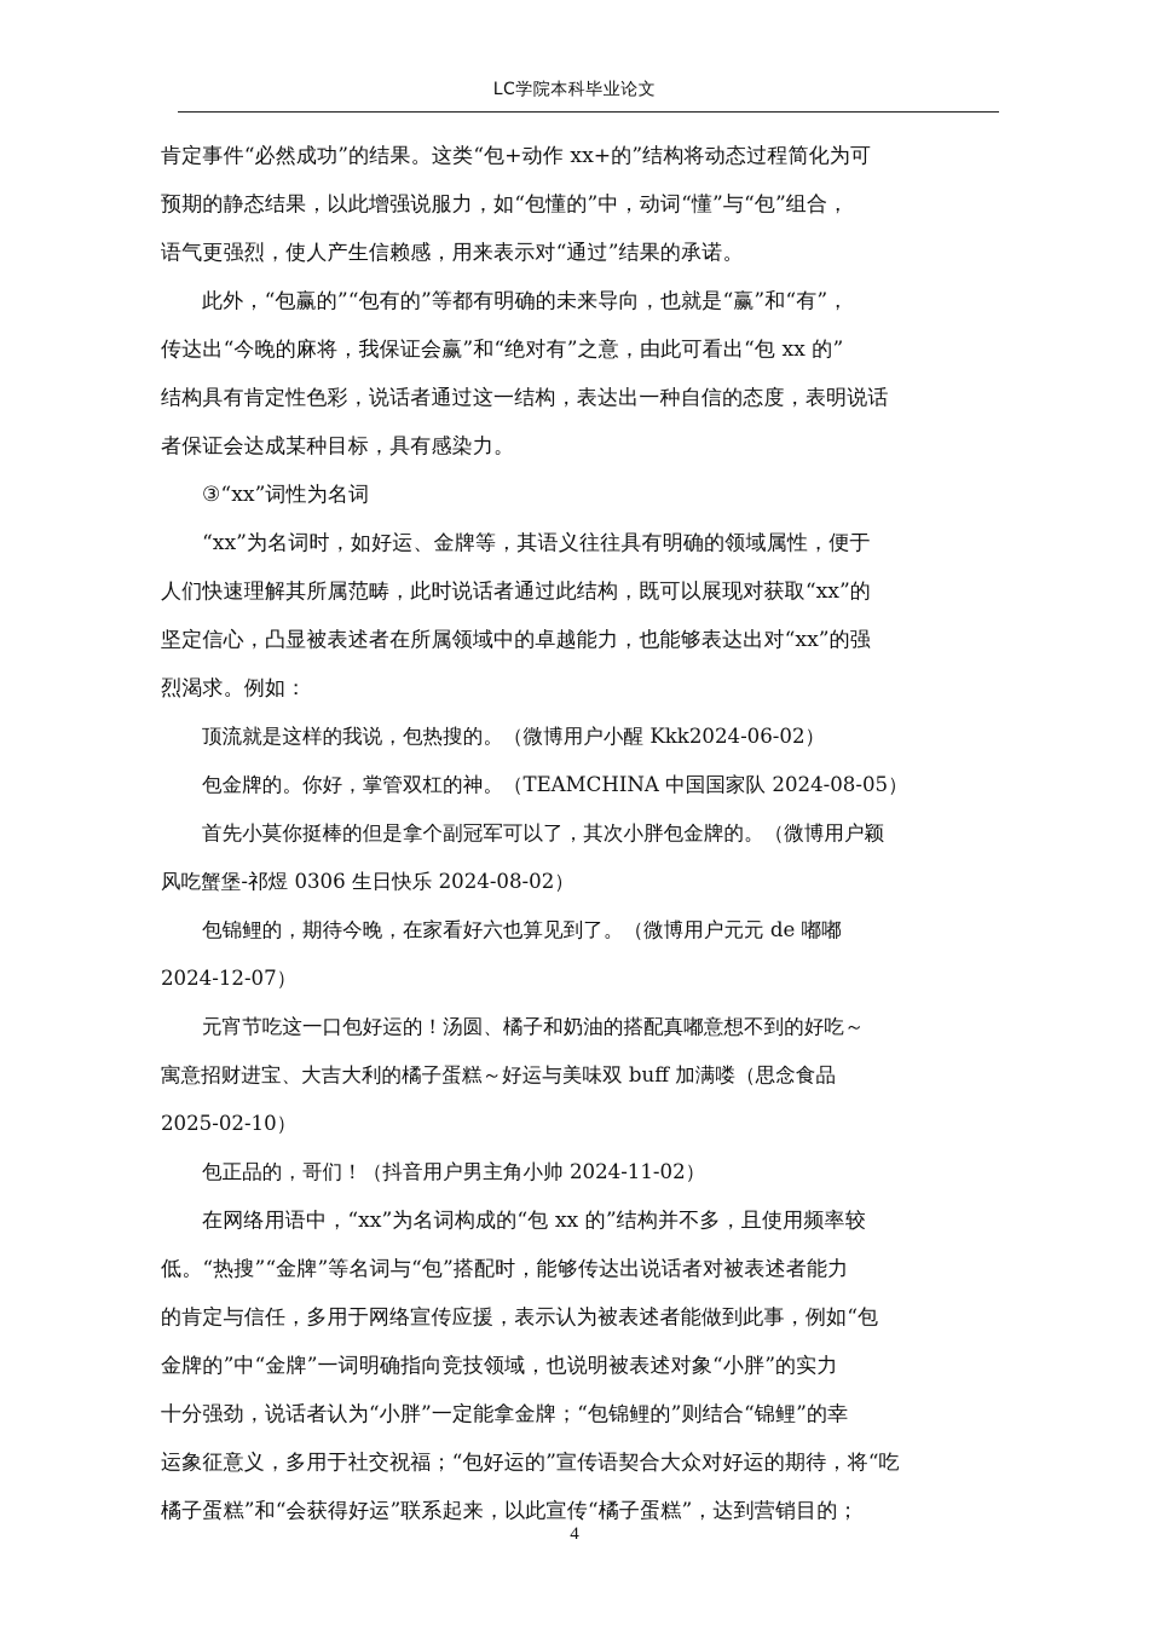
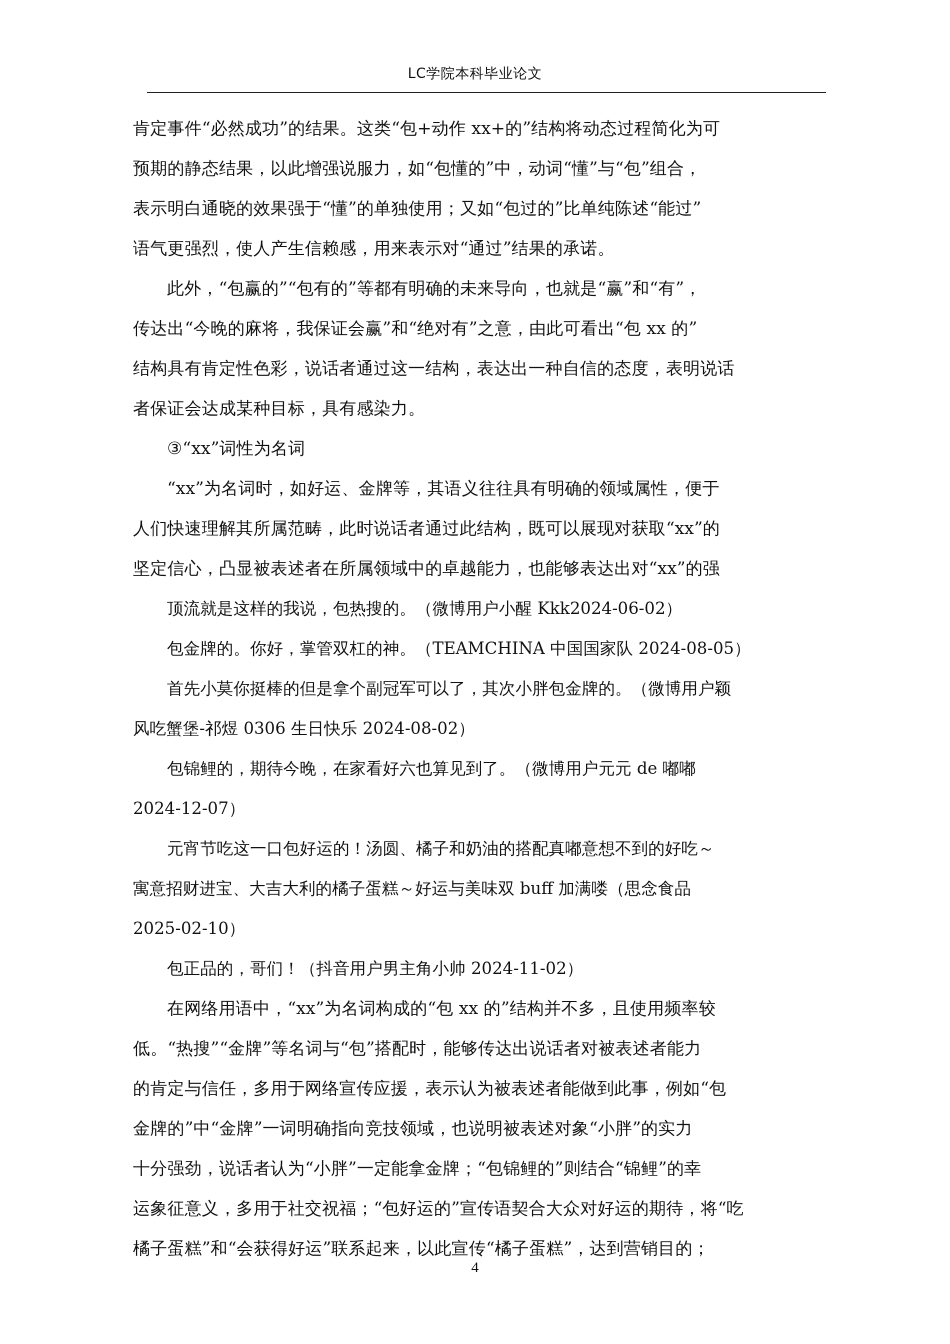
  LC学院本科毕业论文
  肯定事件“必然成功”的结果。这类“包+动作 xx+的”结构将动态过程简化为可
  预期的静态结果，以此增强说服力，如“包懂的”中，动词“懂”与“包”组合，
+ 表示明白通晓的效果强于“懂”的单独使用；又如“包过的”比单纯陈述“能过”
  语气更强烈，使人产生信赖感，用来表示对“通过”结果的承诺。
  此外，“包赢的”“包有的”等都有明确的未来导向，也就是“赢”和“有”，
  传达出“今晚的麻将，我保证会赢”和“绝对有”之意，由此可看出“包 xx 的”
  结构具有肯定性色彩，说话者通过这一结构，表达出一种自信的态度，表明说话
  者保证会达成某种目标，具有感染力。
  ③“xx”词性为名词
  “xx”为名词时，如好运、金牌等，其语义往往具有明确的领域属性，便于
  人们快速理解其所属范畴，此时说话者通过此结构，既可以展现对获取“xx”的
  坚定信心，凸显被表述者在所属领域中的卓越能力，也能够表达出对“xx”的强
- 烈渴求。例如：
  顶流就是这样的我说，包热搜的。（微博用户小醒 Kkk2024-06-02）
  包金牌的。你好，掌管双杠的神。（TEAMCHINA 中国国家队 2024-08-05）
  首先小莫你挺棒的但是拿个副冠军可以了，其次小胖包金牌的。（微博用户颖
  风吃蟹堡-祁煜 0306 生日快乐 2024-08-02）
  包锦鲤的，期待今晚，在家看好六也算见到了。（微博用户元元 de 嘟嘟
  2024-12-07）
  元宵节吃这一口包好运的！汤圆、橘子和奶油的搭配真嘟意想不到的好吃～
  寓意招财进宝、大吉大利的橘子蛋糕～好运与美味双 buff 加满喽（思念食品
  2025-02-10）
  包正品的，哥们！（抖音用户男主角小帅 2024-11-02）
  在网络用语中，“xx”为名词构成的“包 xx 的”结构并不多，且使用频率较
  低。“热搜”“金牌”等名词与“包”搭配时，能够传达出说话者对被表述者能力
  的肯定与信任，多用于网络宣传应援，表示认为被表述者能做到此事，例如“包
  金牌的”中“金牌”一词明确指向竞技领域，也说明被表述对象“小胖”的实力
  十分强劲，说话者认为“小胖”一定能拿金牌；“包锦鲤的”则结合“锦鲤”的幸
  运象征意义，多用于社交祝福；“包好运的”宣传语契合大众对好运的期待，将“吃
  橘子蛋糕”和“会获得好运”联系起来，以此宣传“橘子蛋糕”，达到营销目的；
  4
